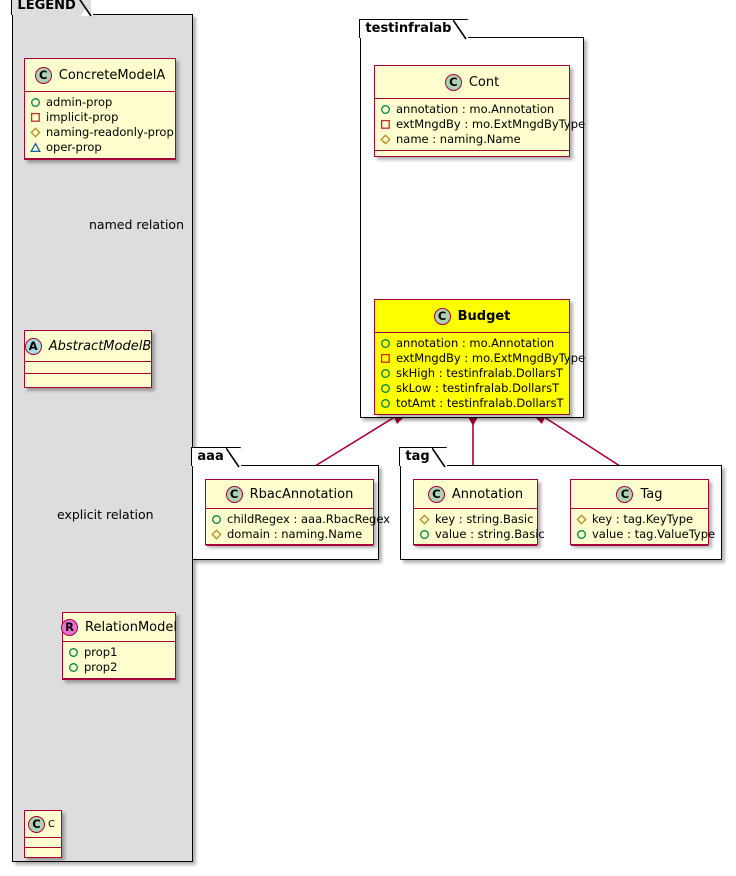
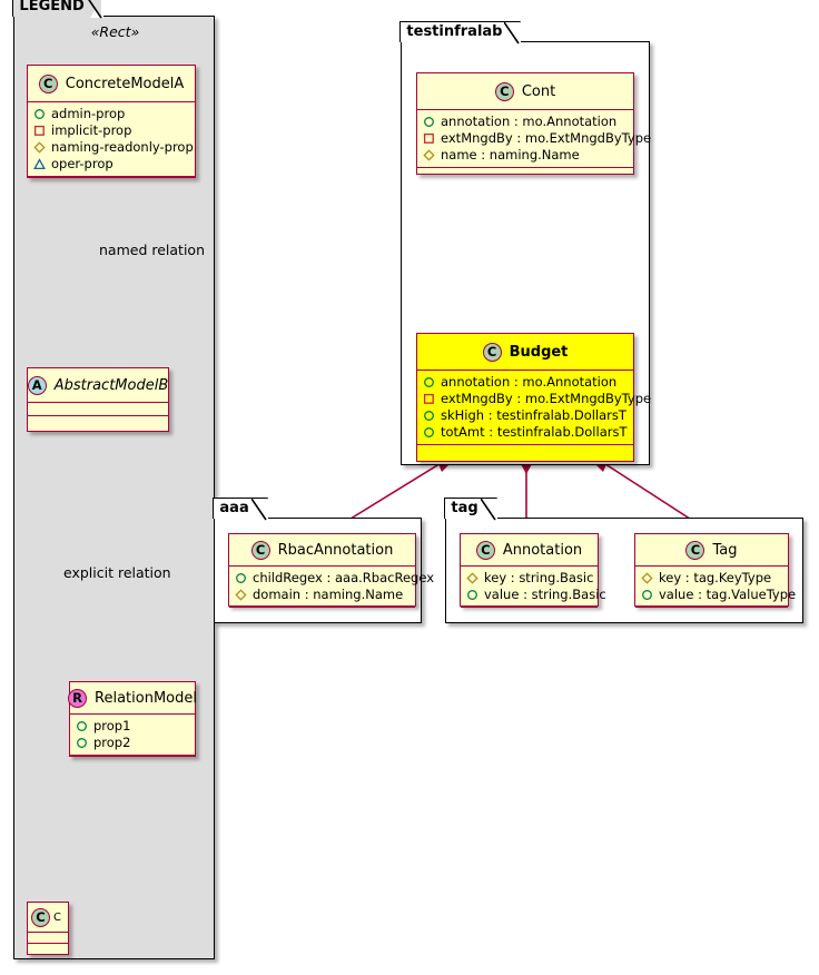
  LEGEND
+ «Rect»
  C
  ConcreteModelA
  admin-prop
  implicit-prop
  naming-readonly-prop
  oper-prop
  named relation
  A
  AbstractModelB
  explicit relation
  R
  RelationModel
  prop1
  prop2
  C
  C
  testinfralab
  C
  Cont
  annotation : mo.Annotation
  extMngdBy : mo.ExtMngdByType
  name : naming.Name
  C
  Budget
  annotation : mo.Annotation
  extMngdBy : mo.ExtMngdByType
  skHigh : testinfralab.DollarsT
- skLow : testinfralab.DollarsT
  totAmt : testinfralab.DollarsT
  aaa
  C
  RbacAnnotation
  childRegex : aaa.RbacRegex
  domain : naming.Name
  tag
  C
  Annotation
  key : string.Basic
  value : string.Basic
  C
  Tag
  key : tag.KeyType
  value : tag.ValueType
